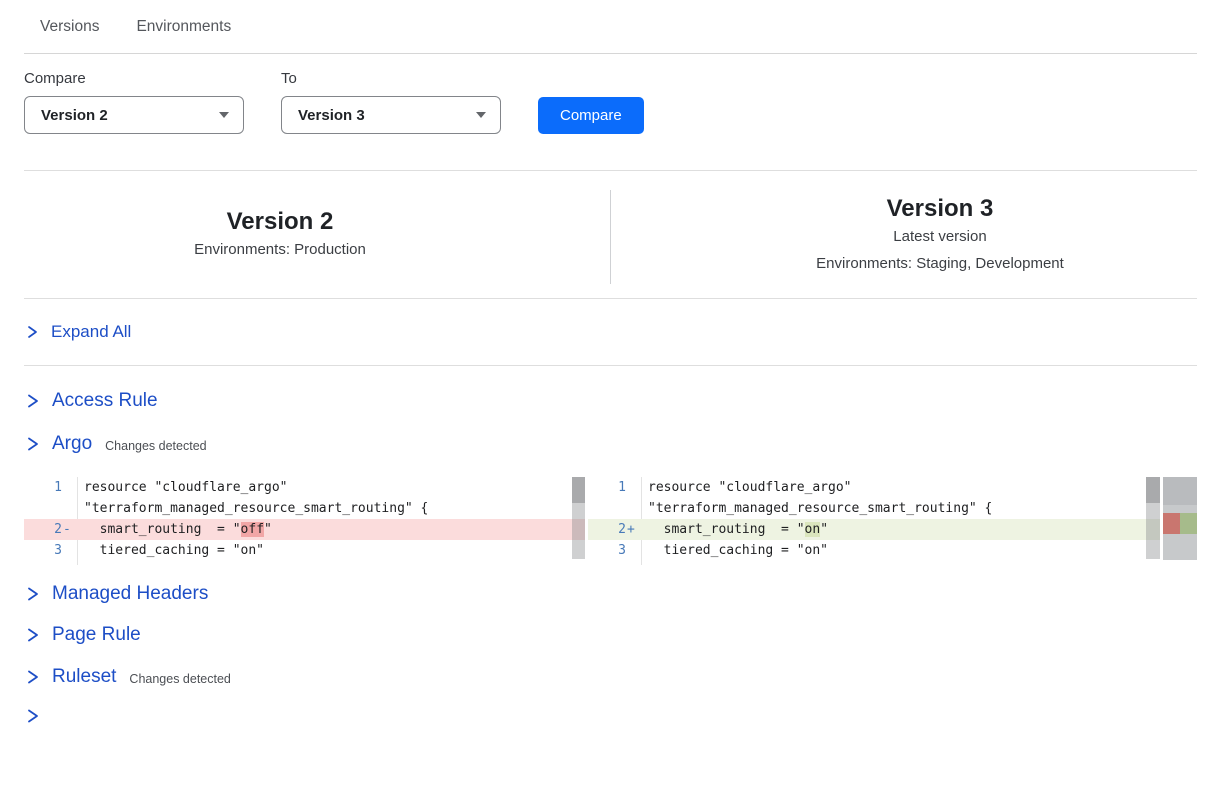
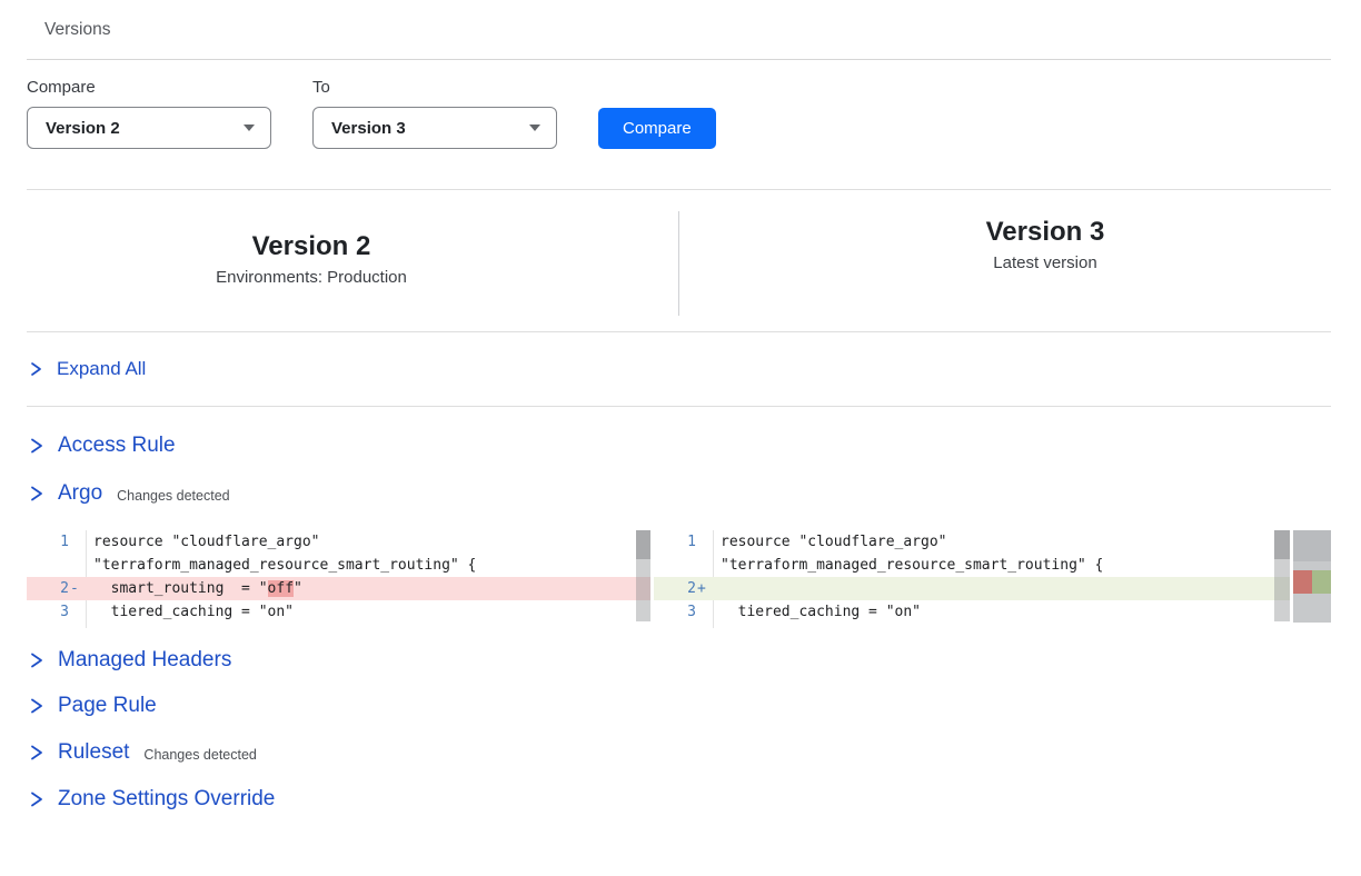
  Versions
- Environments
  Compare
  To
  Version 2
  Version 3
  Compare
  Version 2
  Environments: Production
  Version 3
  Latest version
- Environments: Staging, Development
  Expand All
  Access Rule
  Argo
  Changes detected
  1
  resource "cloudflare_argo"
  "terraform_managed_resource_smart_routing" {
  2
  -
  smart_routing = "off"
  3
  tiered_caching = "on"
  1
  resource "cloudflare_argo"
  "terraform_managed_resource_smart_routing" {
  2
  +
- smart_routing = "on"
  3
  tiered_caching = "on"
  Managed Headers
  Page Rule
  Ruleset
  Changes detected
+ Zone Settings Override
